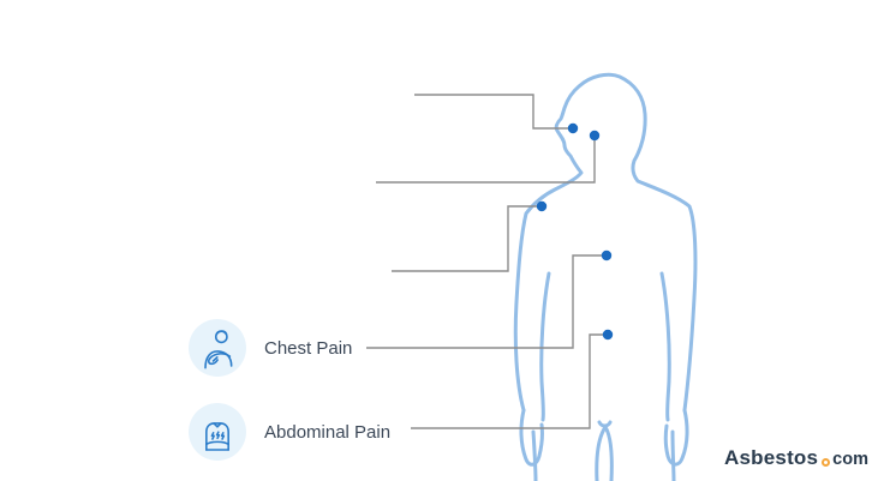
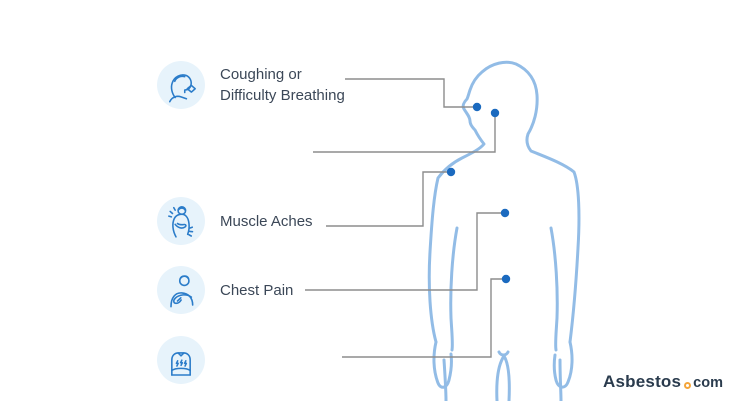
+ Coughing or
+ Difficulty Breathing
+ Muscle Aches
  Chest Pain
- Abdominal Pain
  Asbestos
  com
